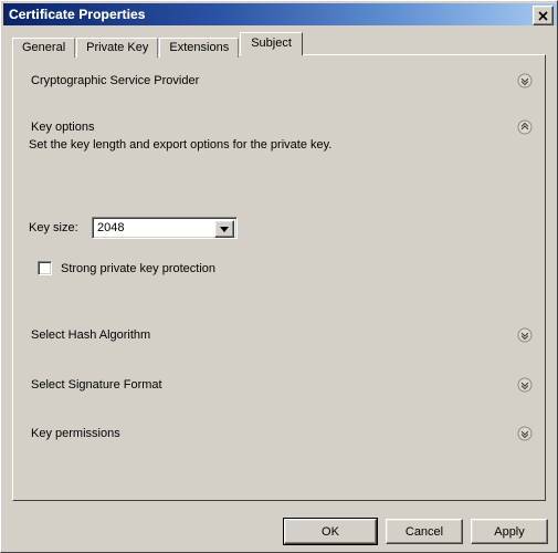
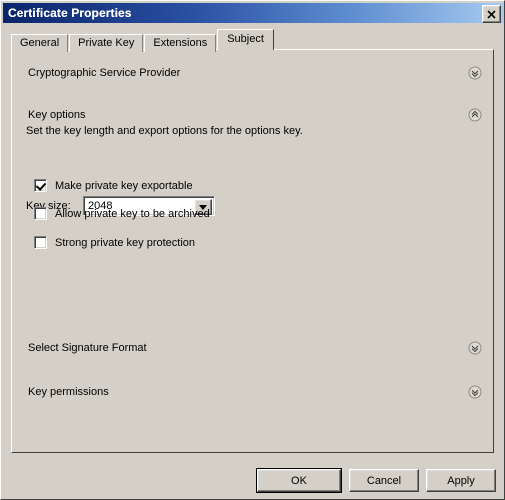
  Certificate Properties
  General
  Private Key
  Extensions
  Subject
  Cryptographic Service Provider
  Key options
- Set the key length and export options for the private key.
+ Set the key length and export options for the options key.
  Key size:
  2048
+ Make private key exportable
+ Allow private key to be archived
  Strong private key protection
- Select Hash Algorithm
  Select Signature Format
  Key permissions
  OK
  Cancel
  Apply
